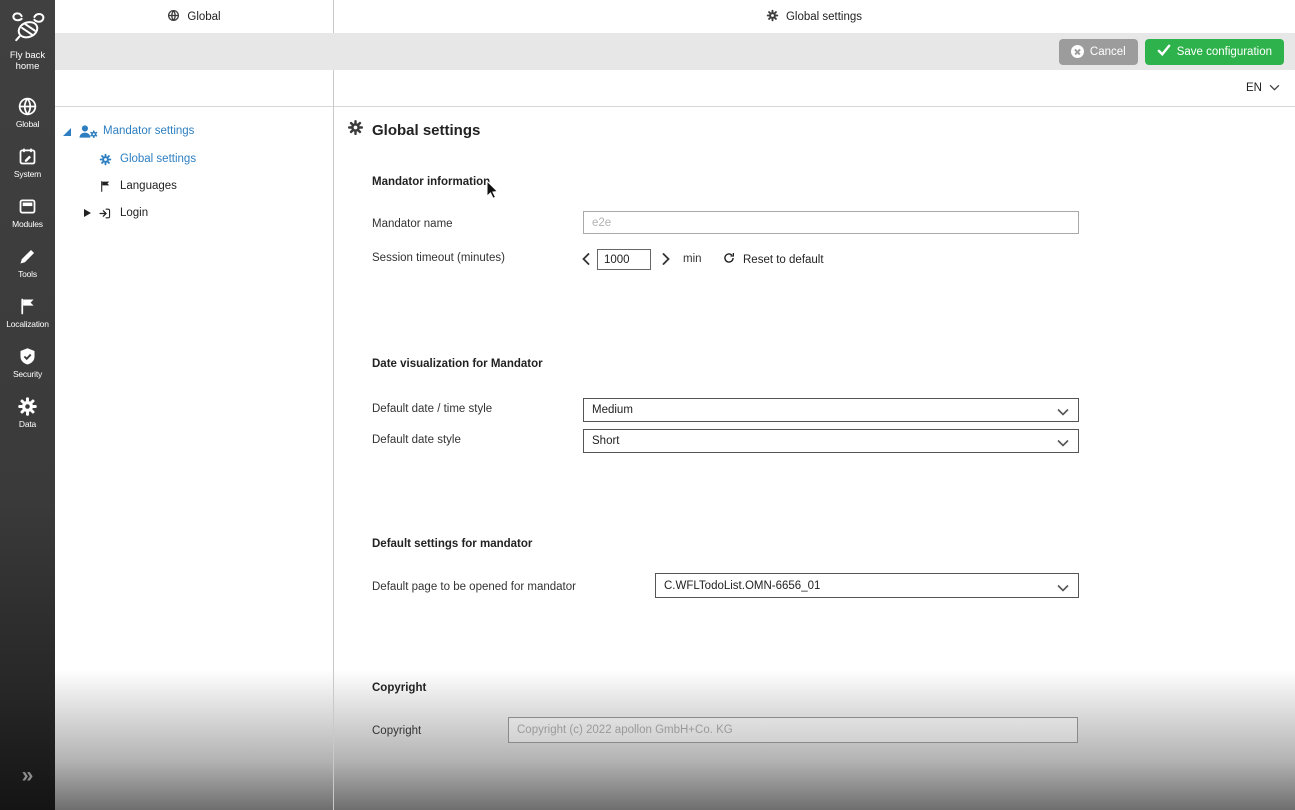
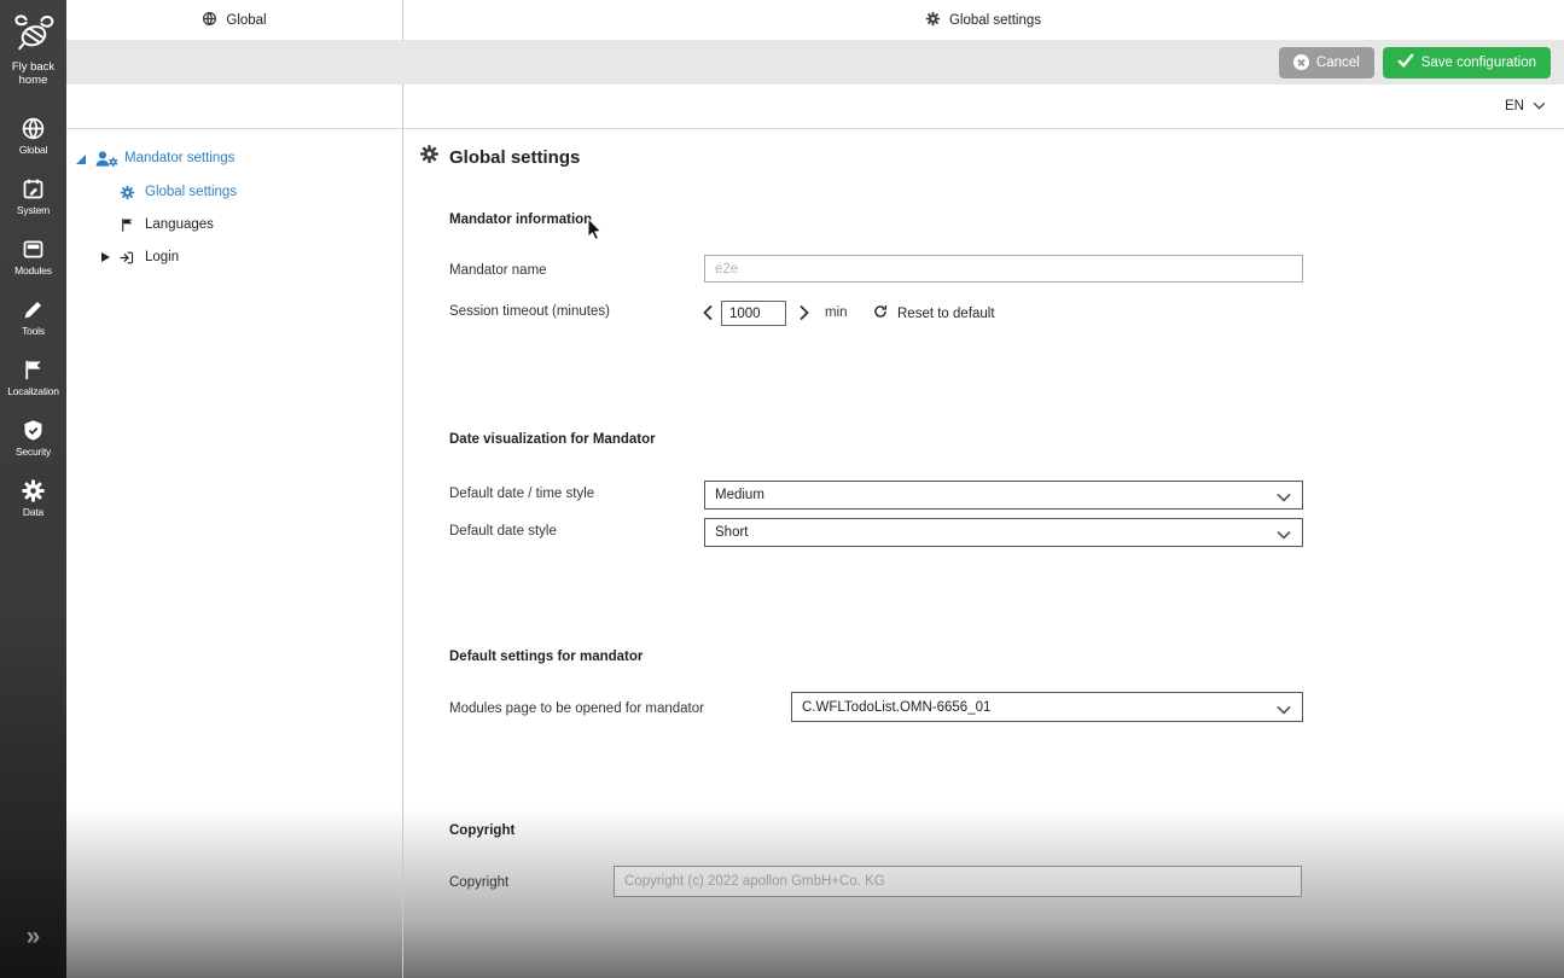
  Fly back home
  Global
  System
  Modules
  Tools
  Localization
  Security
  Data
  »
  Global
  Global settings
  Cancel
  Save configuration
  EN
  Mandator settings
  Global settings
  Languages
  Login
  Global settings
  Mandator informatio
  Mandator name
  e2e
  Session timeout (minutes)
  1000
  min
  Reset to default
  Date visualization for Mandator
  Default date / time style
  Medium
  Default date style
  Short
  Default settings for mandator
- Default page to be opened for mandator
+ Modules page to be opened for mandator
  C.WFLTodoList.OMN-6656_01
  Copyright
  Copyright
  Copyright (c) 2022 apollon GmbH+Co. KG
